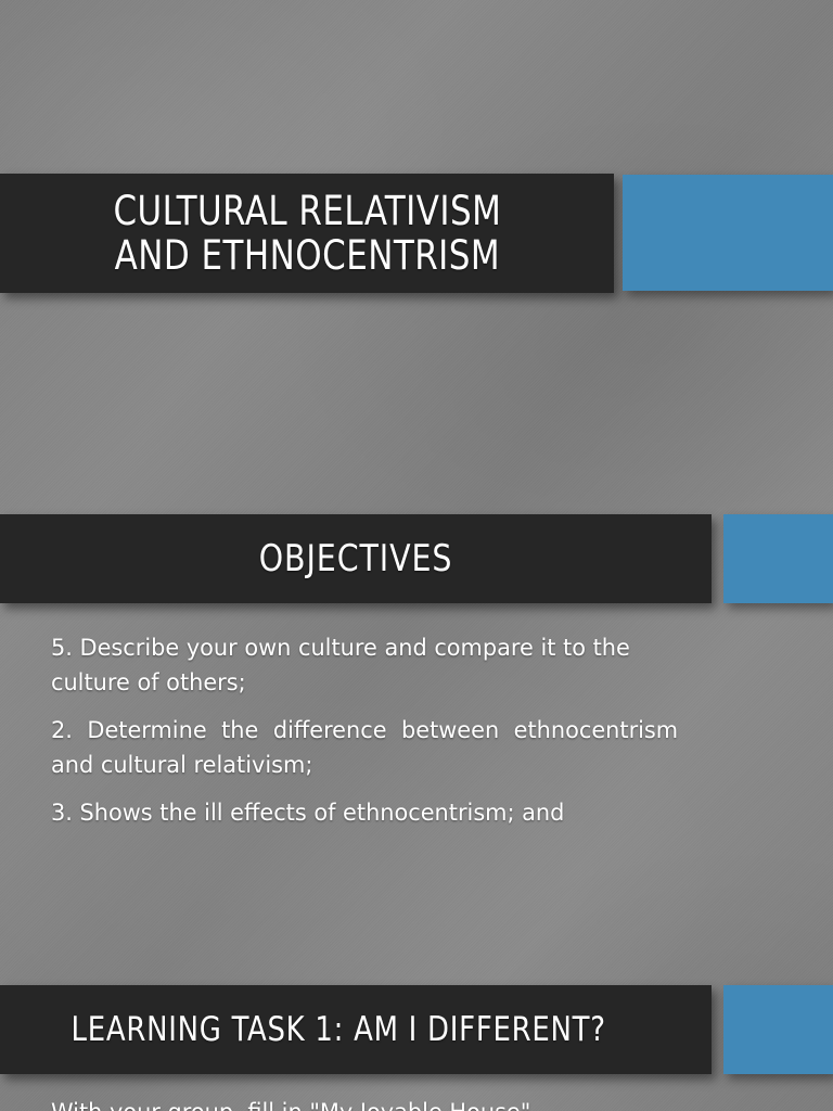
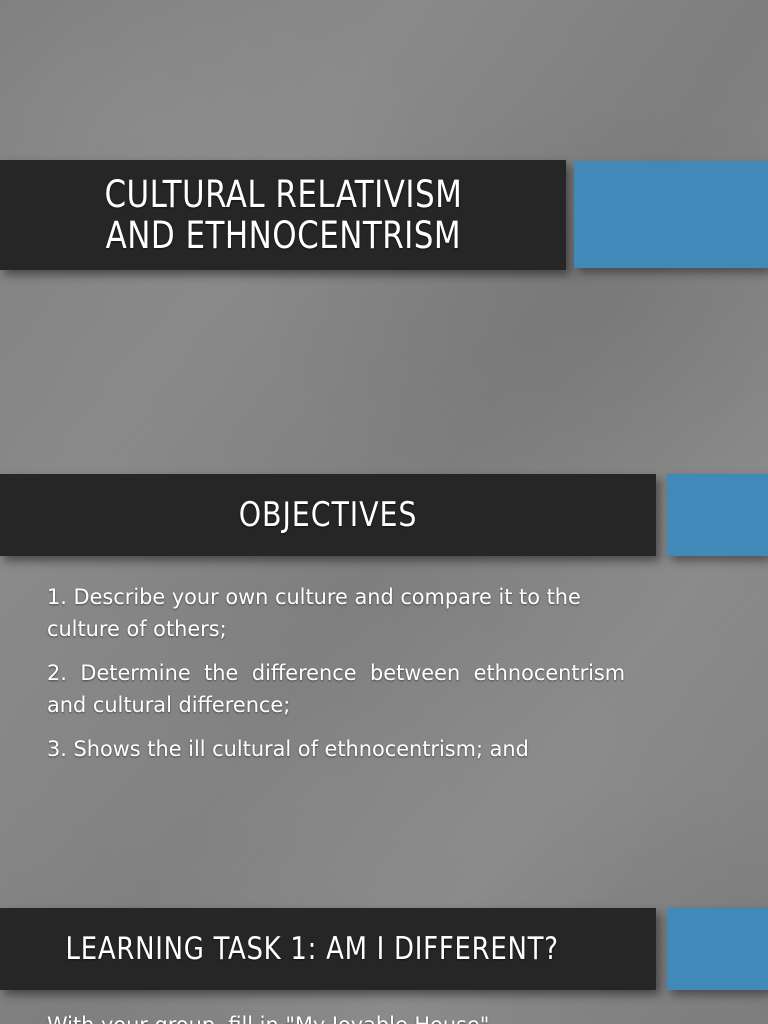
  CULTURAL RELATIVISM
  AND ETHNOCENTRISM
  OBJECTIVES
- 5. Describe your own culture and compare it to the culture of others;
+ 1. Describe your own culture and compare it to the culture of others;
- 2. Determine the difference between ethnocentrism and cultural relativism;
+ 2. Determine the difference between ethnocentrism and cultural difference;
- 3. Shows the ill effects of ethnocentrism; and
+ 3. Shows the ill cultural of ethnocentrism; and
  LEARNING TASK 1: AM I DIFFERENT?
